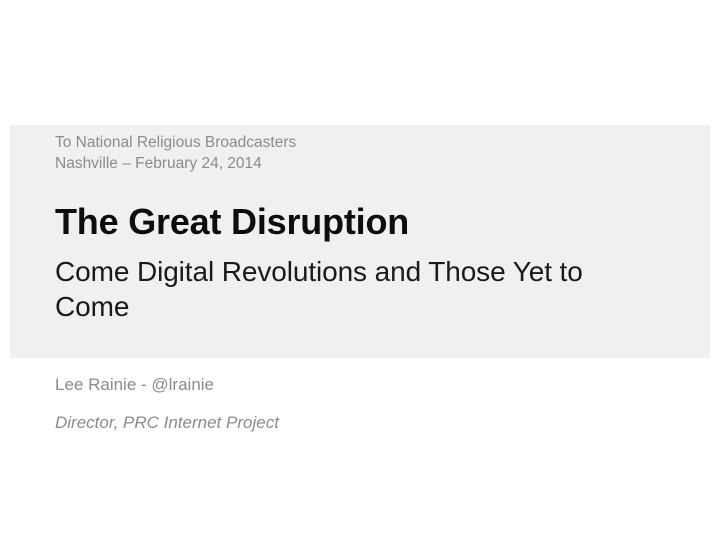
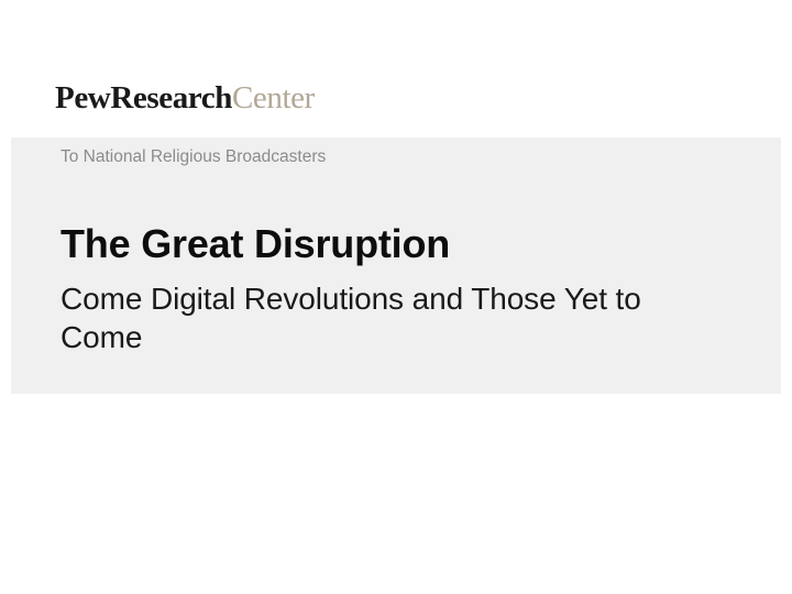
+ PewResearchCenter
  To National Religious Broadcasters
- Nashville – February 24, 2014
  The Great Disruption
  Come Digital Revolutions and Those Yet to Come
- Lee Rainie - @lrainie
- Director, PRC Internet Project
